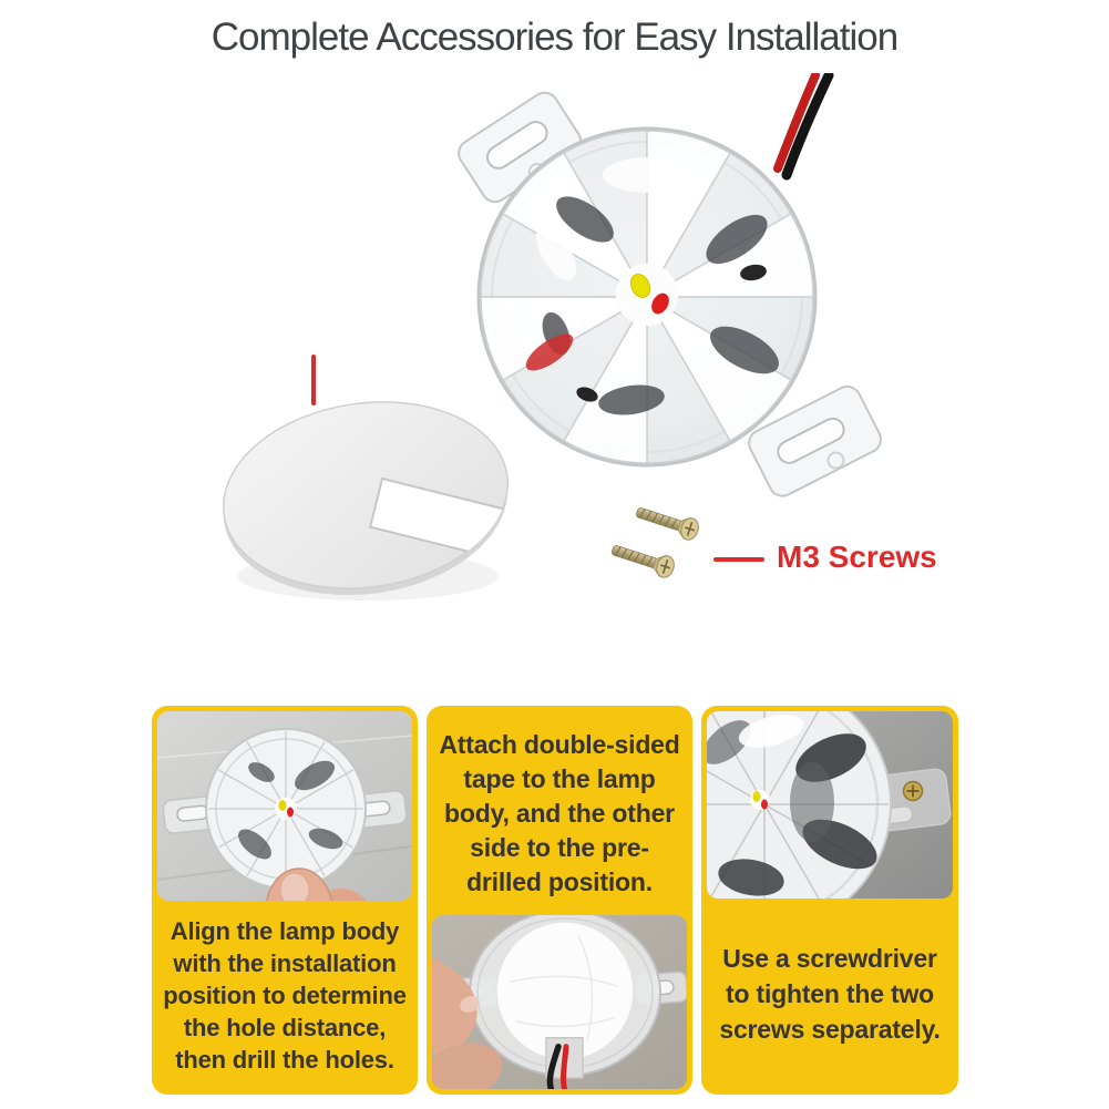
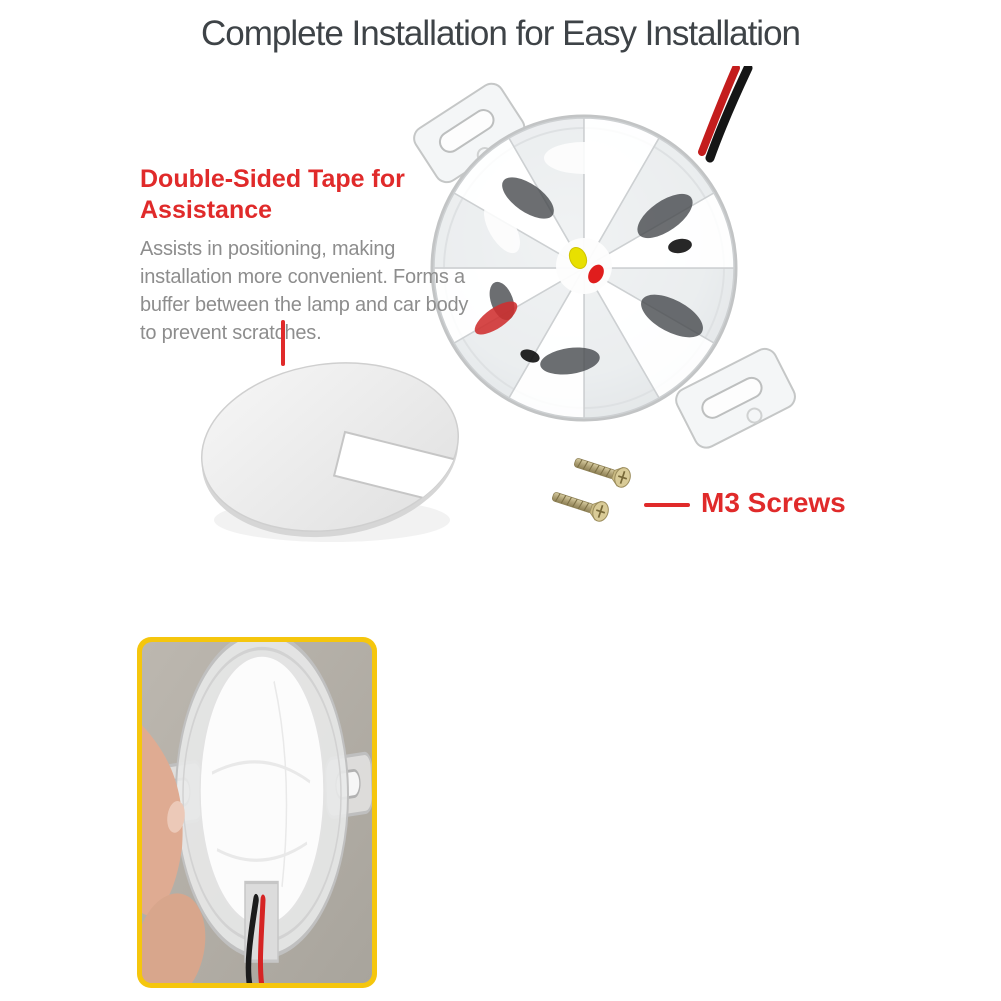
- Complete Accessories for Easy Installation
+ Complete Installation for Easy Installation
+ Double-Sided Tape for Assistance
+ Assists in positioning, making installation more convenient. Forms a buffer between the lamp and car body to prevent scratches.
  M3 Screws
- Align the lamp body with the installation position to determine the hole distance, then drill the holes.
- Attach double-sided tape to the lamp body, and the other side to the pre-drilled position.
- Use a screwdriver to tighten the two screws separately.
